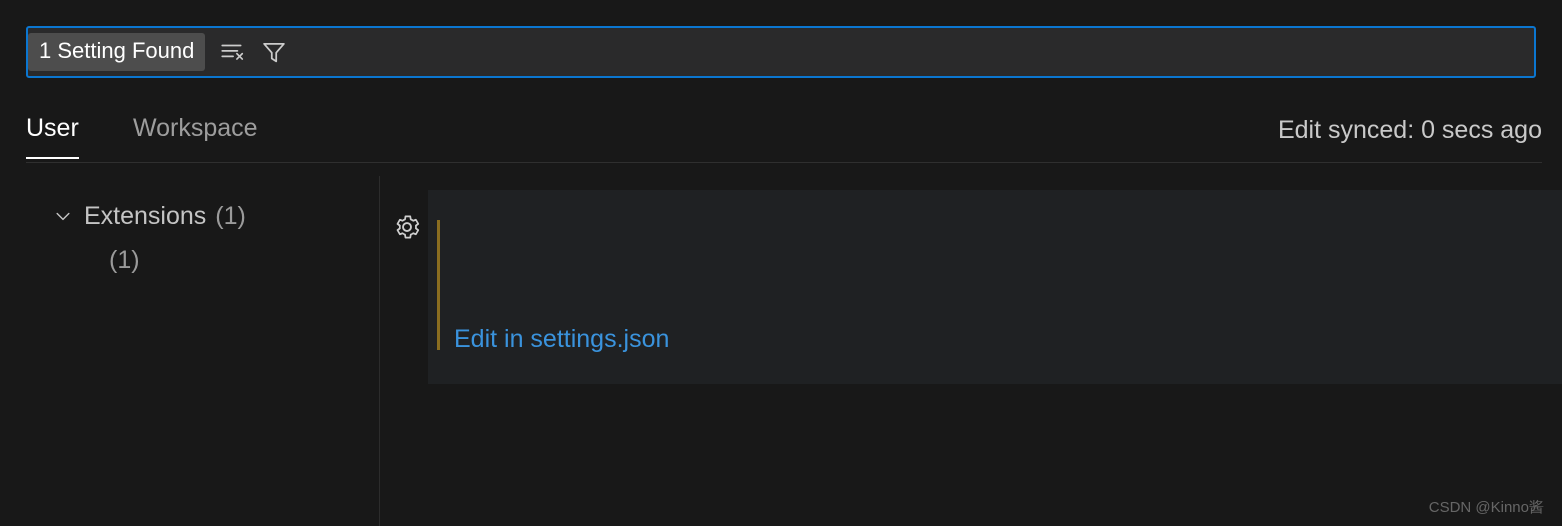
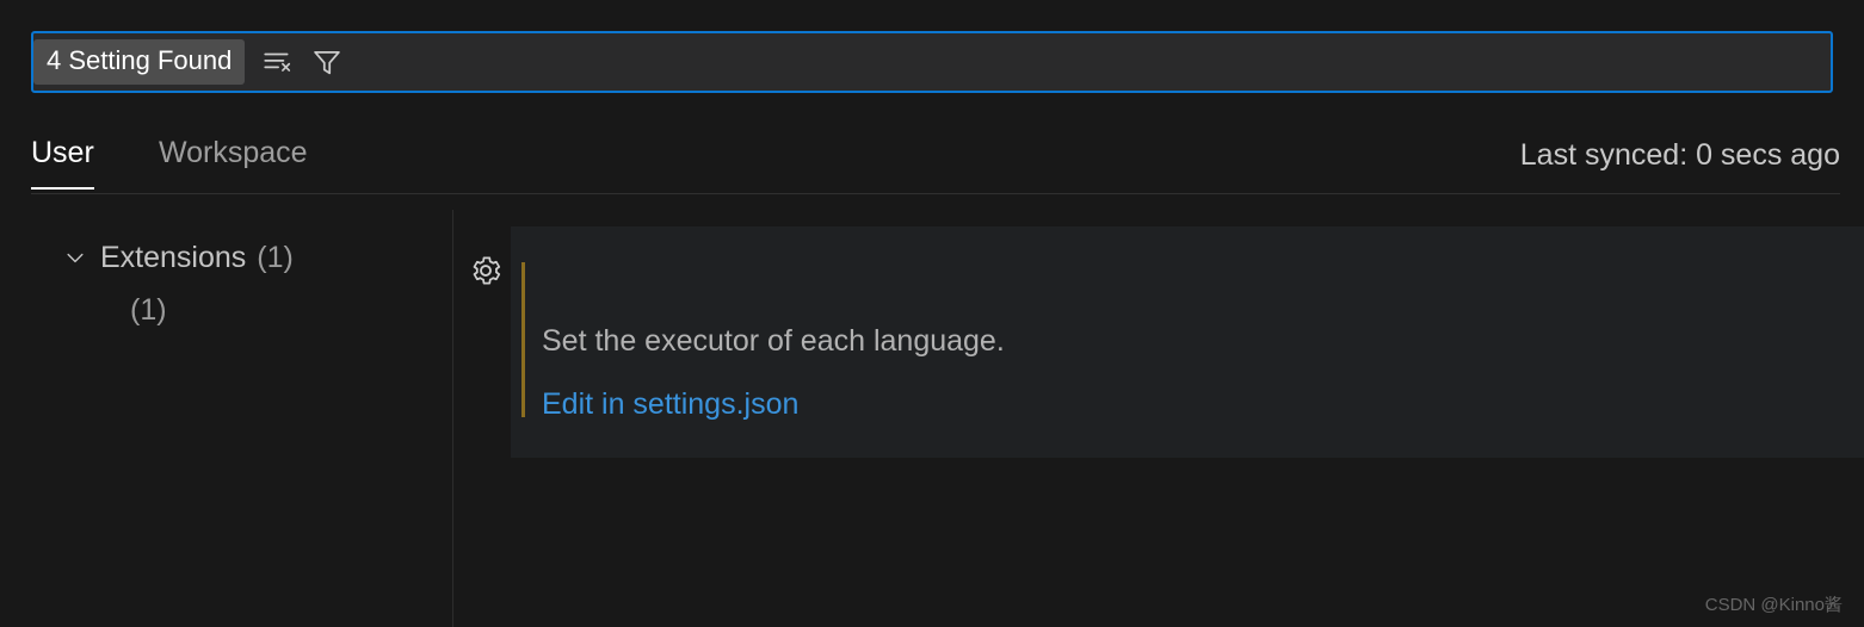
- 1 Setting Found
+ 4 Setting Found
  User
  Workspace
- Edit synced: 0 secs ago
+ Last synced: 0 secs ago
  Extensions
  (1)
  (1)
+ Set the executor of each language.
  Edit in settings.json
  CSDN @Kinno酱
